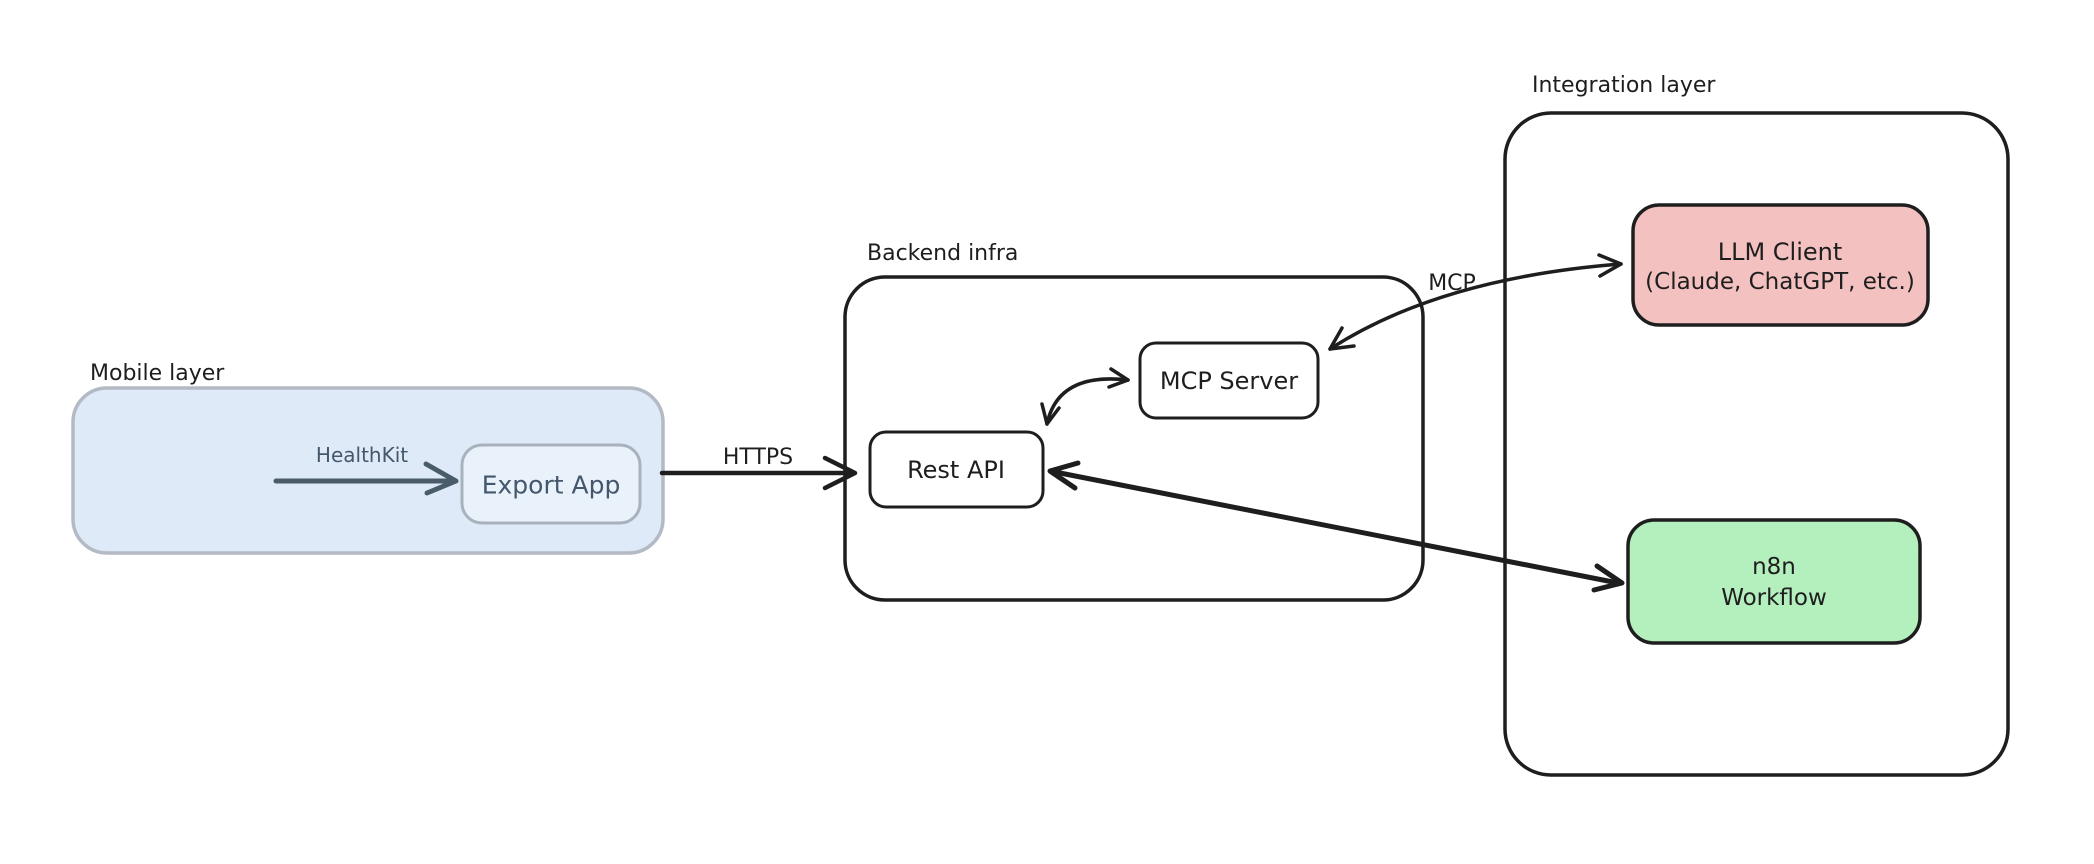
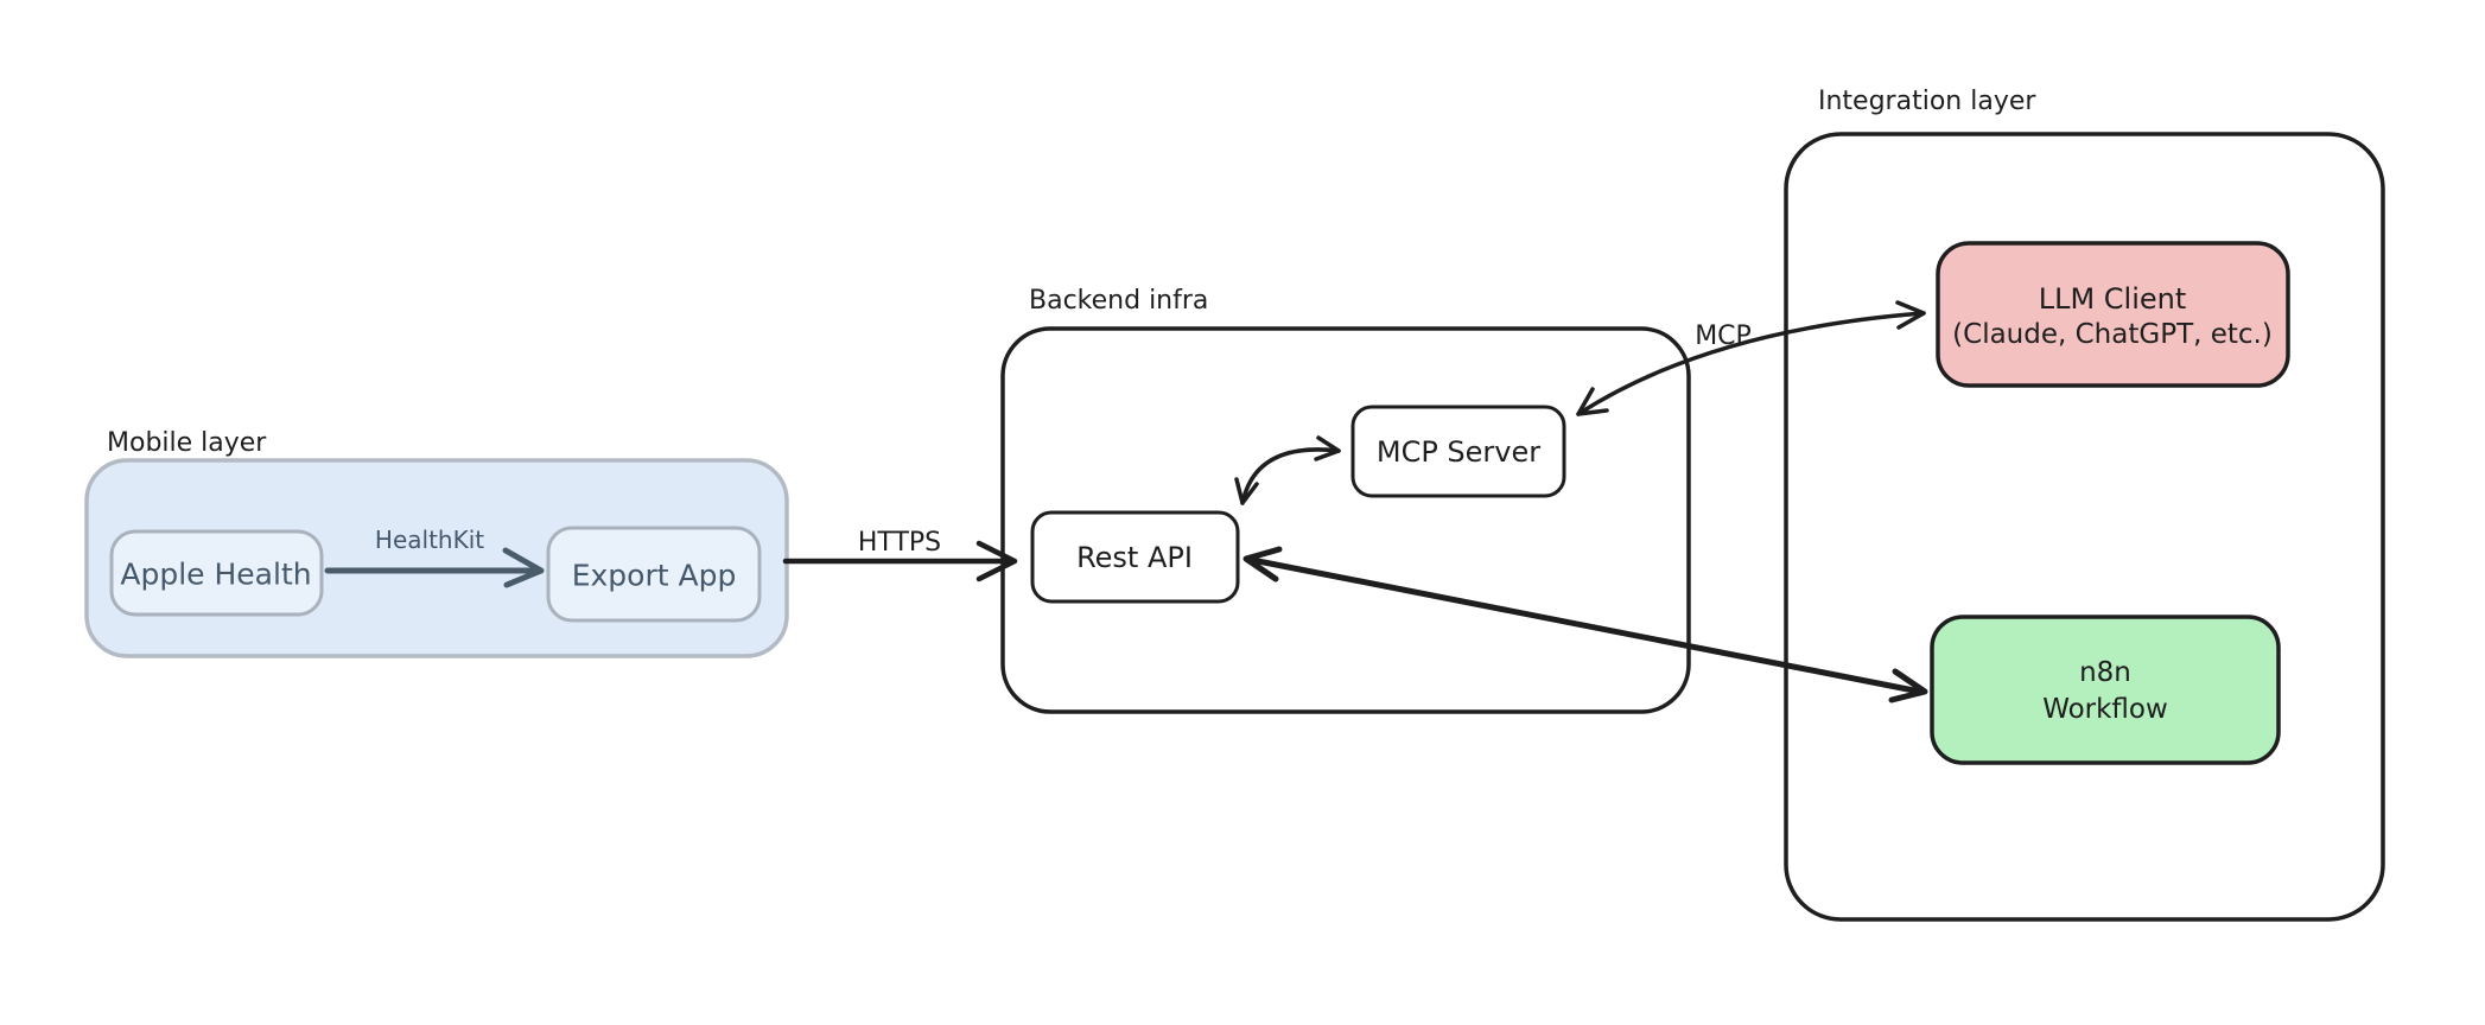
  Mobile layer
+ Apple Health
  Export App
  HealthKit
  HTTPS
  Backend infra
  Rest API
  MCP Server
  Integration layer
  LLM Client
  (Claude, ChatGPT, etc.)
  n8n
  Workflow
  MCP
